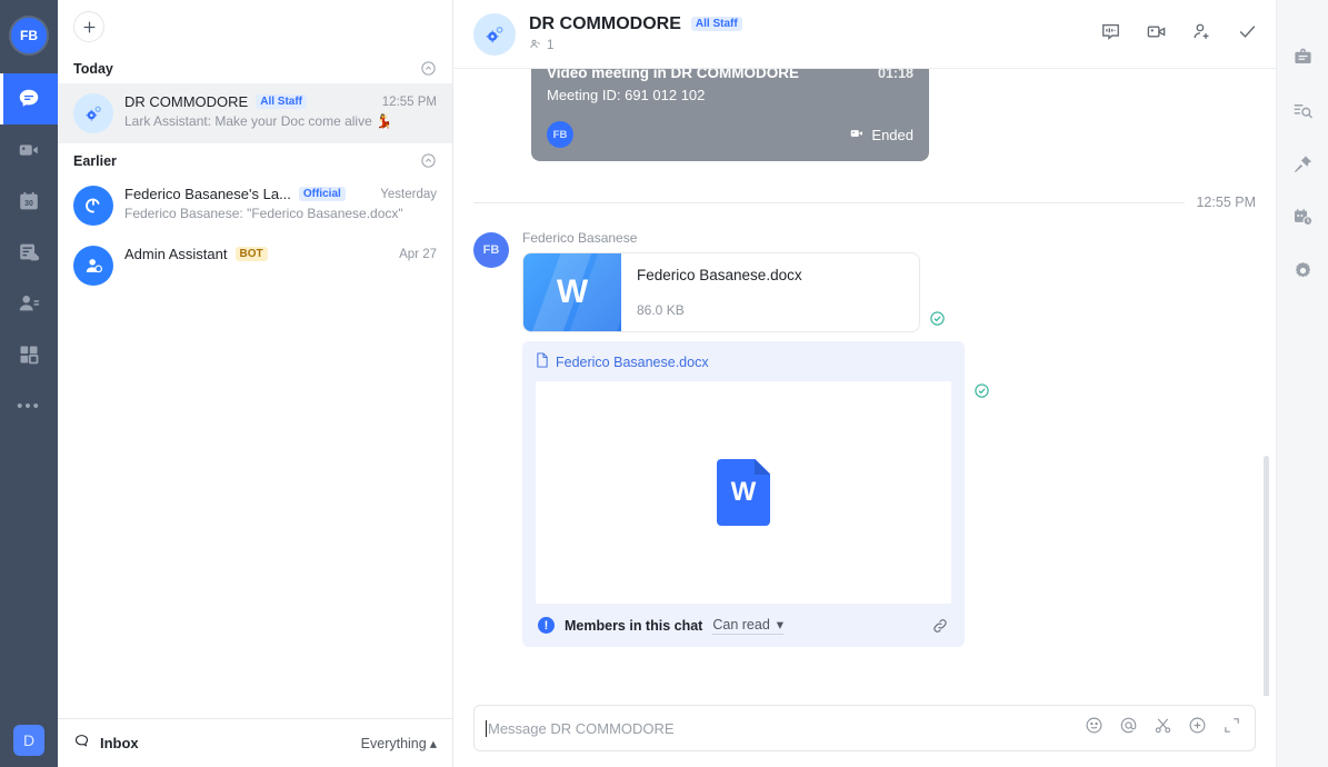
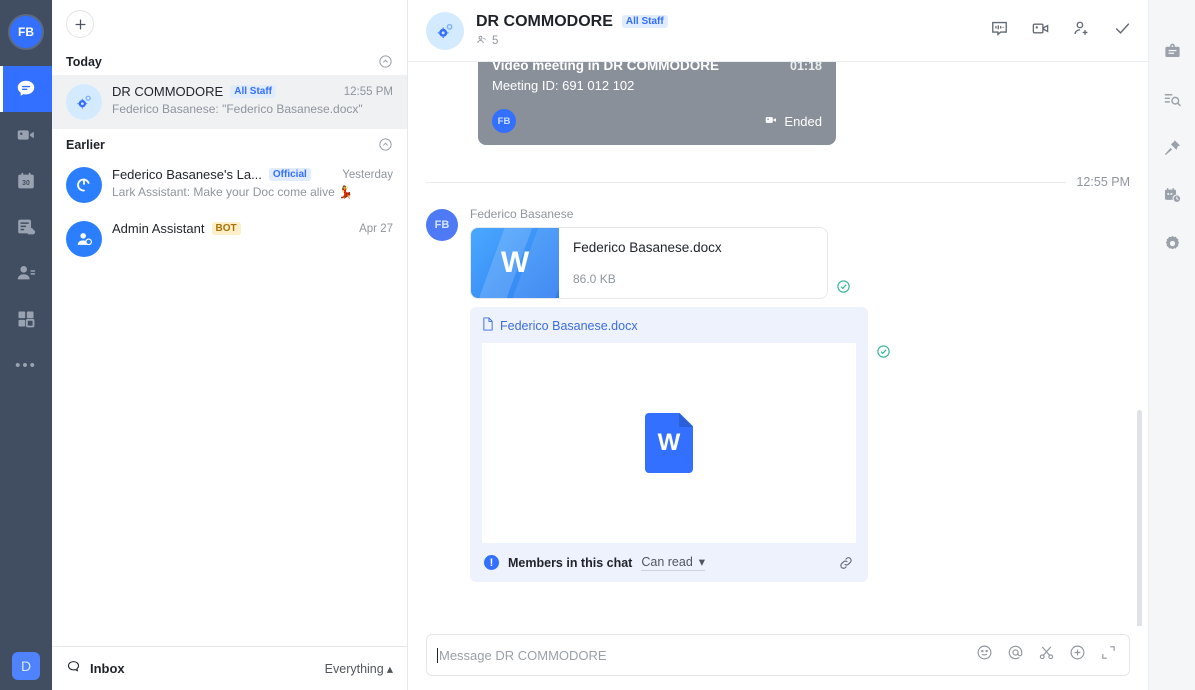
  FB
  •••
  D
  Today
  DR COMMODORE
  All Staff
  12:55 PM
- Lark Assistant: Make your Doc come alive 💃
+ Federico Basanese: "Federico Basanese.docx"
  Earlier
  Federico Basanese's La...
  Official
  Yesterday
- Federico Basanese: "Federico Basanese.docx"
+ Lark Assistant: Make your Doc come alive 💃
  Admin Assistant
  BOT
  Apr 27
  Inbox
  Everything
  ▴
  DR COMMODORE
  All Staff
- 1
+ 5
  Video meeting in DR COMMODORE
  01:18
  Meeting ID: 691 012 102
  FB
  Ended
  12:55 PM
  FB
  Federico Basanese
  W
  Federico Basanese.docx
  86.0 KB
  Federico Basanese.docx
  W
  !
  Members in this chat
  Can read
  ▾
  Message DR COMMODORE
